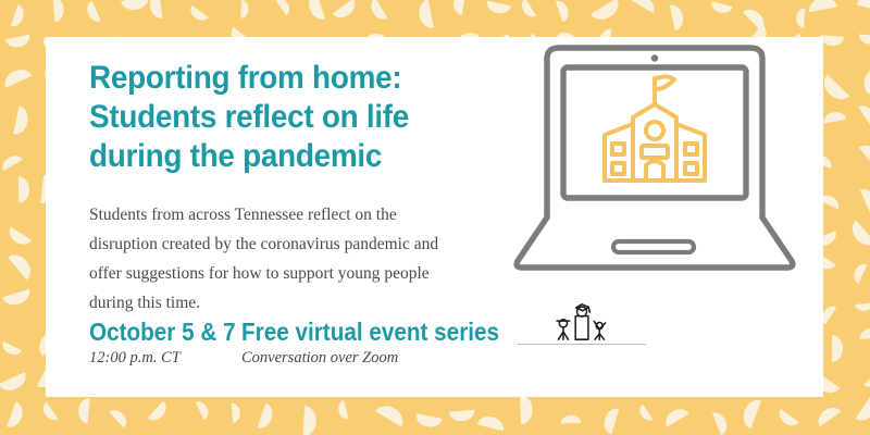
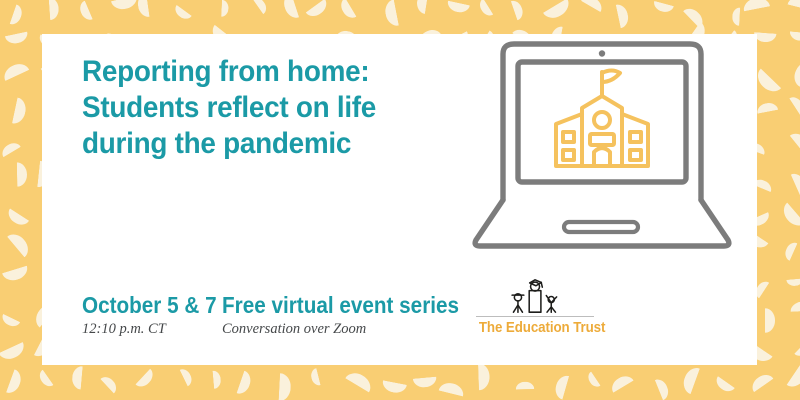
  Reporting from home:
  Students reflect on life
  during the pandemic
- Students from across Tennessee reflect on the
- disruption created by the coronavirus pandemic and
- offer suggestions for how to support young people
- during this time.
  October 5 & 7
- 12:00 p.m. CT
+ 12:10 p.m. CT
  Free virtual event series
  Conversation over Zoom
+ The Education Trust
